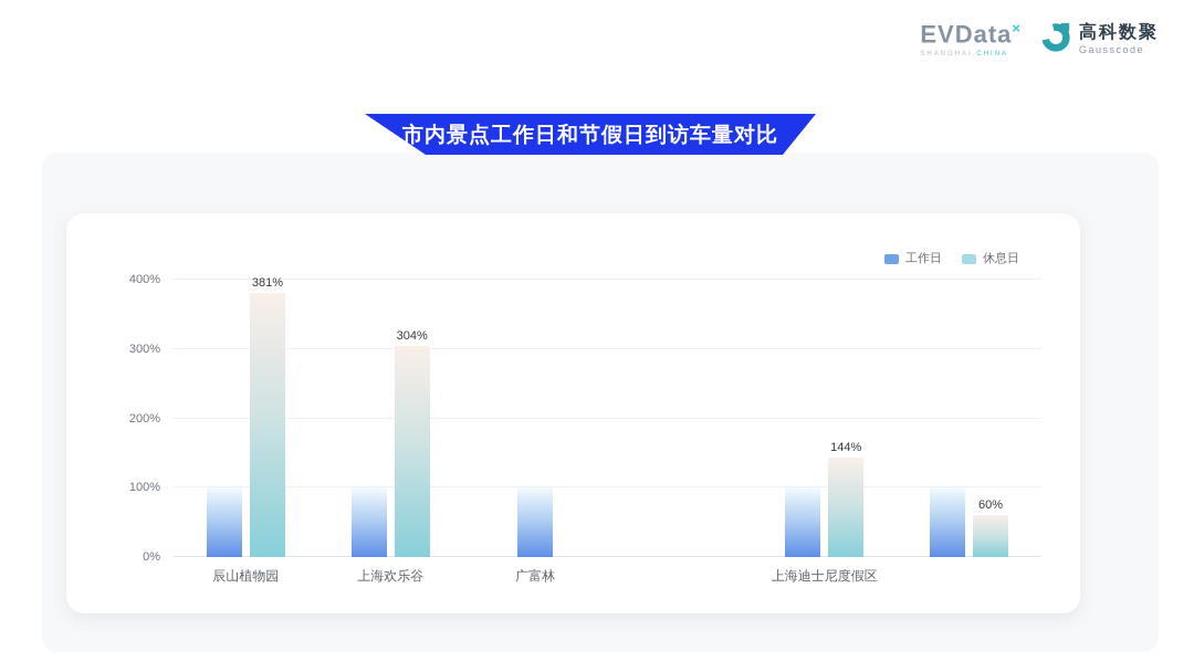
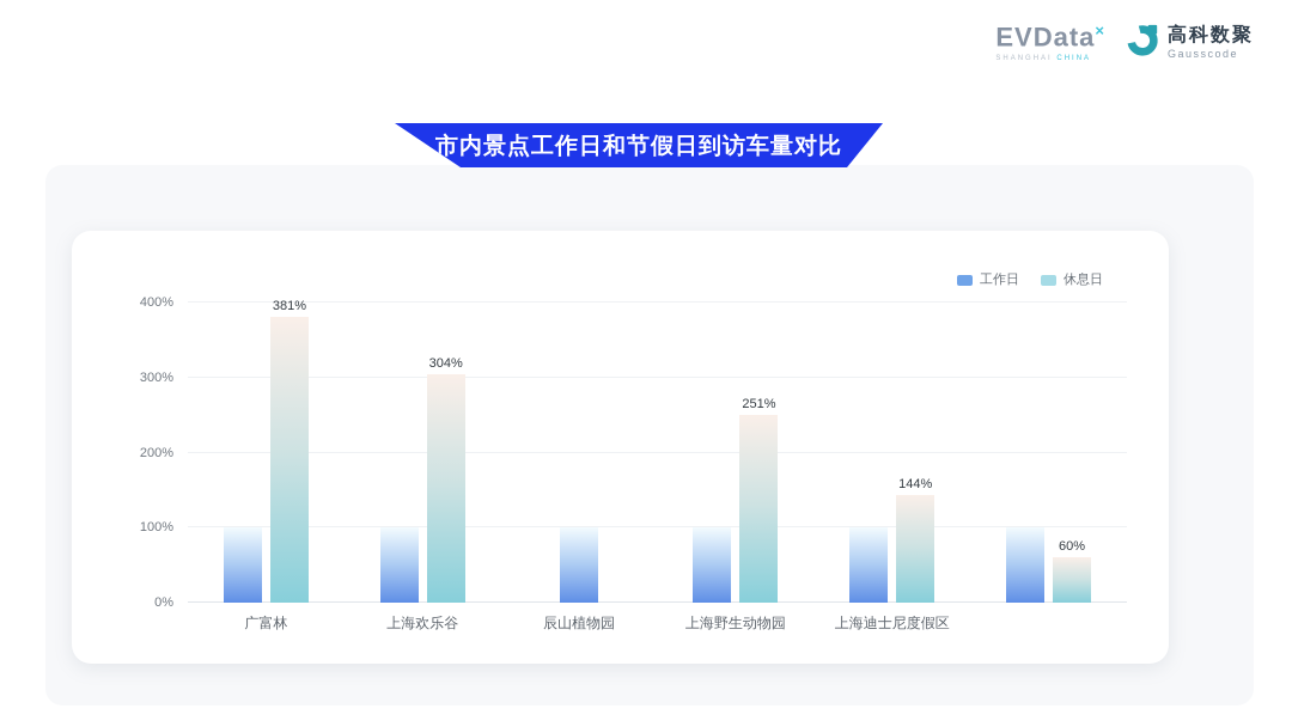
  EVData×
  高科数聚
  Gausscode
  市内景点工作日和节假日到访车量对比
  工作日
  休息日
  0%
  100%
  200%
  300%
  400%
  381%
- 辰山植物园
+ 广富林
  304%
  上海欢乐谷
- 广富林
+ 辰山植物园
+ 251%
+ 上海野生动物园
  144%
  上海迪士尼度假区
  60%
